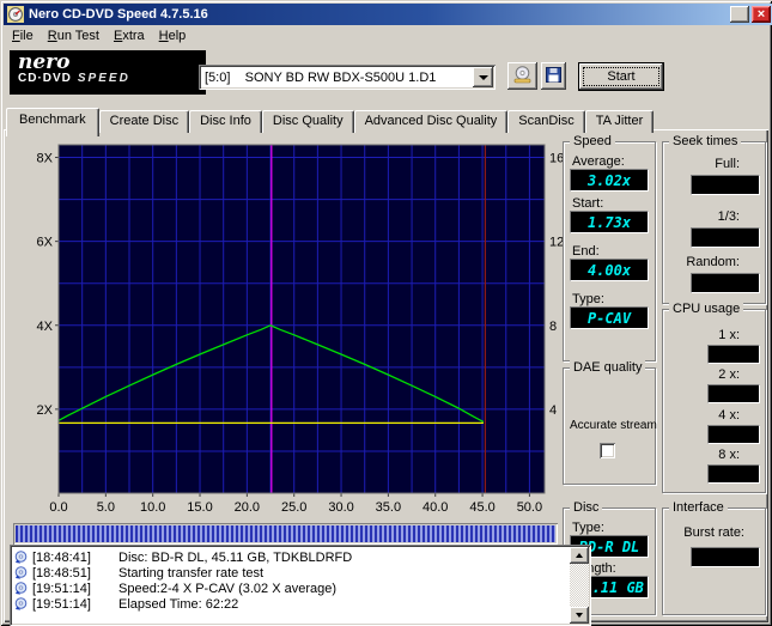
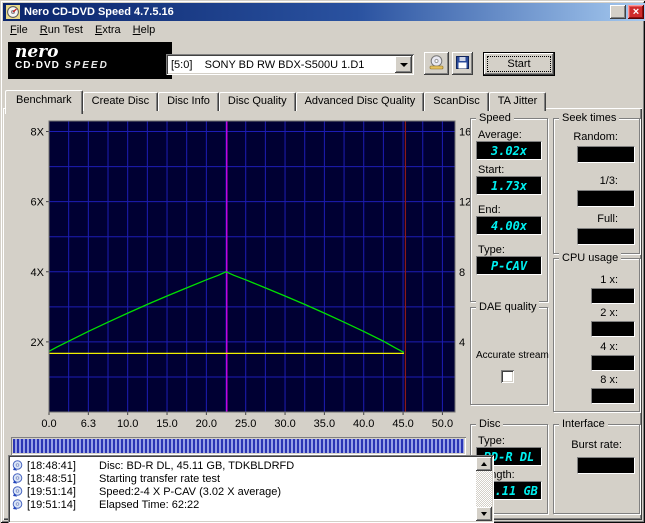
  Nero CD-DVD Speed 4.7.5.16
  ×
  File
  Run Test
  Extra
  Help
  nero
  CD·DVD
  SPEED
  [5:0] SONY BD RW BDX-S500U 1.D1
  Start
  Benchmark
  Create Disc
  Disc Info
  Disc Quality
  Advanced Disc Quality
  ScanDisc
  TA Jitter
  2X
  4X
  6X
  8X
  4
  8
  12
  16
  0.0
- 5.0
+ 6.3
  10.0
  15.0
  20.0
  25.0
  30.0
  35.0
  40.0
  45.0
  50.0
  Speed
  Average:
  3.02x
  Start:
  1.73x
  End:
  4.00x
  Type:
  P-CAV
  Seek times
- Full:
+ Random:
  1/3:
- Random:
+ Full:
  CPU usage
  1 x:
  2 x:
  4 x:
  8 x:
  DAE quality
  Accurate stream
  Disc
  Type:
  D-R DL
  .11 GB
  Interface
  Burst rate:
  [18:48:41]
  Disc: BD-R DL, 45.11 GB, TDKBLDRFD
  [18:48:51]
  Starting transfer rate test
  [19:51:14]
  Speed:2-4 X P-CAV (3.02 X average)
  [19:51:14]
  Elapsed Time: 62:22
